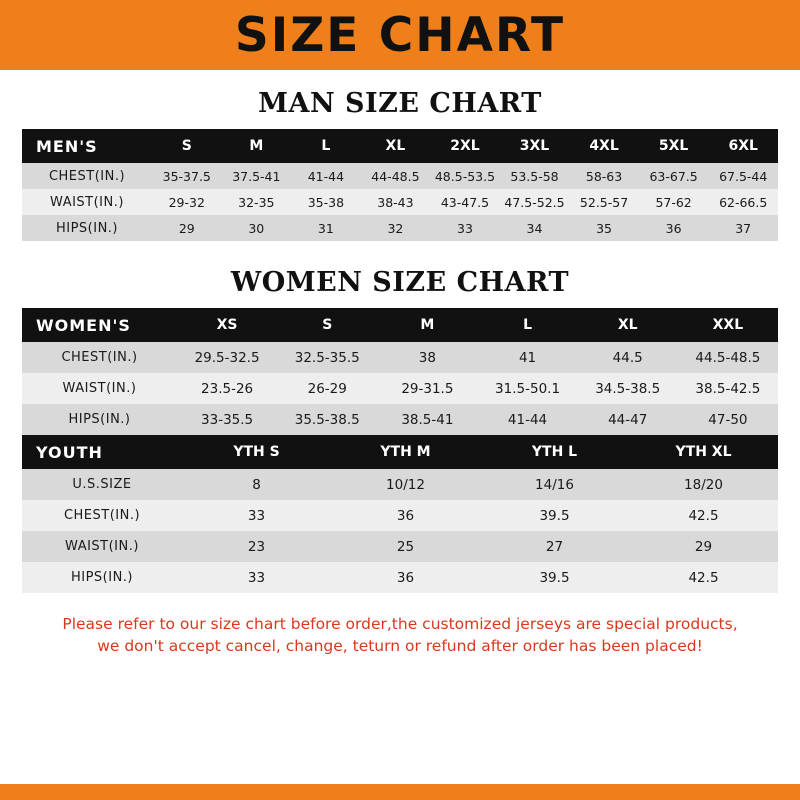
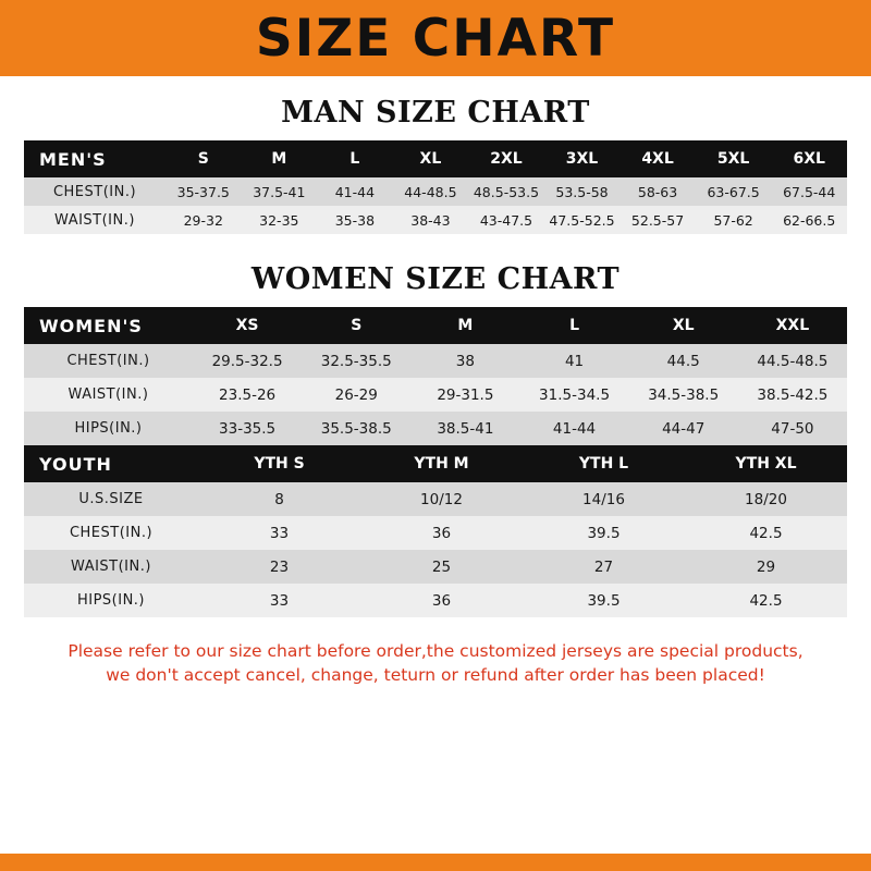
  SIZE CHART
  MAN SIZE CHART
  MEN'S	S	M	L	XL	2XL	3XL	4XL	5XL	6XL
  CHEST(IN.)	35-37.5	37.5-41	41-44	44-48.5	48.5-53.5	53.5-58	58-63	63-67.5	67.5-44
  WAIST(IN.)	29-32	32-35	35-38	38-43	43-47.5	47.5-52.5	52.5-57	57-62	62-66.5
- HIPS(IN.)	29	30	31	32	33	34	35	36	37
  WOMEN SIZE CHART
  WOMEN'S	XS	S	M	L	XL	XXL
  CHEST(IN.)	29.5-32.5	32.5-35.5	38	41	44.5	44.5-48.5
- WAIST(IN.)	23.5-26	26-29	29-31.5	31.5-50.1	34.5-38.5	38.5-42.5
+ WAIST(IN.)	23.5-26	26-29	29-31.5	31.5-34.5	34.5-38.5	38.5-42.5
  HIPS(IN.)	33-35.5	35.5-38.5	38.5-41	41-44	44-47	47-50
  YOUTH	YTH S	YTH M	YTH L	YTH XL
  U.S.SIZE	8	10/12	14/16	18/20
  CHEST(IN.)	33	36	39.5	42.5
  WAIST(IN.)	23	25	27	29
  HIPS(IN.)	33	36	39.5	42.5
  Please refer to our size chart before order,the customized jerseys are special products,
  we don't accept cancel, change, teturn or refund after order has been placed!
